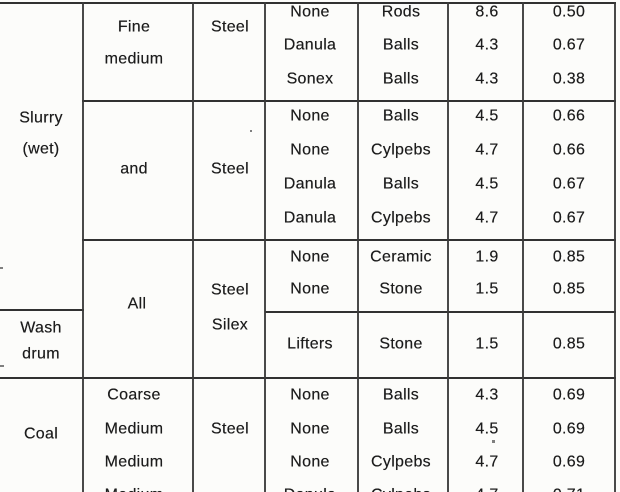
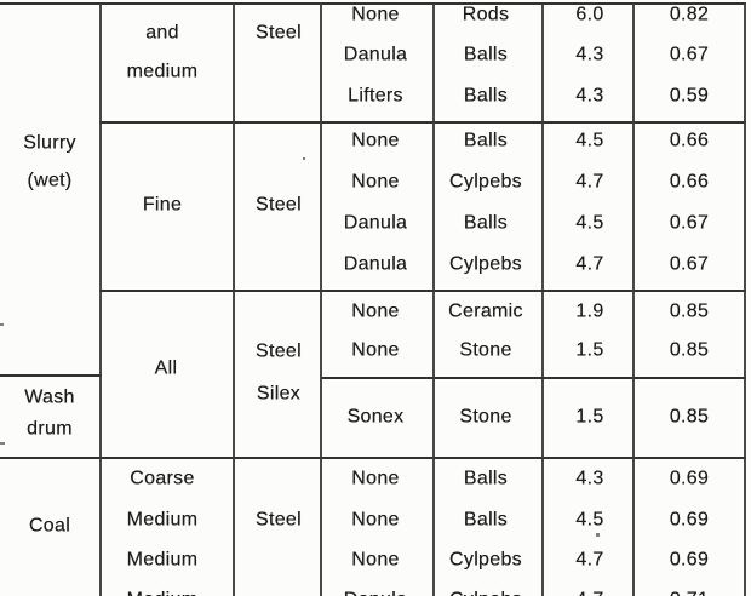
  Slurry
  (wet)
  Wash
  drum
  Coal
- Fine
+ and
  medium
- and
+ Fine
  All
  Coarse
  Medium
  Medium
  Steel
  Steel
  Steel
  Silex
  Steel
  None
  Danula
- Sonex
+ Lifters
  None
  None
  Danula
  Danula
  None
  None
- Lifters
+ Sonex
  None
  None
  None
  Rods
  Balls
  Balls
  Balls
  Cylpebs
  Balls
  Cylpebs
  Ceramic
  Stone
  Stone
  Balls
  Balls
  Cylpebs
- 8.6
+ 6.0
  4.3
  4.3
  4.5
  4.7
  4.5
  4.7
  1.9
  1.5
  1.5
  4.3
  4.5
  4.7
- 0.50
+ 0.82
  0.67
- 0.38
+ 0.59
  0.66
  0.66
  0.67
  0.67
  0.85
  0.85
  0.85
  0.69
  0.69
  0.69
